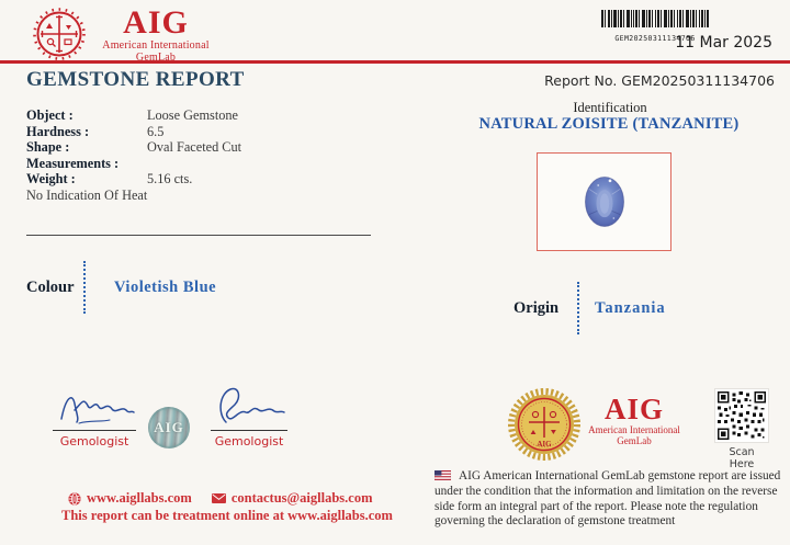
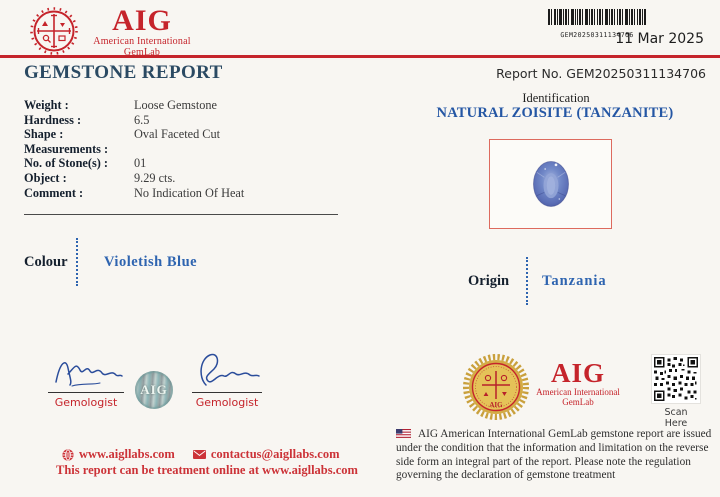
  AIG
  American International
  GemLab
  GEM20250311134706
  11 Mar 2025
  GEMSTONE REPORT
  Report No. GEM20250311134706
- Object :
+ Weight :
  Loose Gemstone
  Hardness :
  6.5
  Shape :
  Oval Faceted Cut
  Measurements :
+ No. of Stone(s) :
+ 01
- Weight :
+ Object :
- 5.16 cts.
+ 9.29 cts.
+ Comment :
  No Indication Of Heat
  Colour
  Violetish Blue
  Identification
  NATURAL ZOISITE (TANZANITE)
  Origin
  Tanzania
  Gemologist
  AIG
  Gemologist
  AIG
  AIG
  American International
  GemLab
  Scan Here
  AIG American International GemLab gemstone report are issued under the condition that the information and limitation on the reverse side form an integral part of the report. Please note the regulation governing the declaration of gemstone treatment
  www.aigllabs.com
  contactus@aigllabs.com
  This report can be treatment online at www.aigllabs.com
